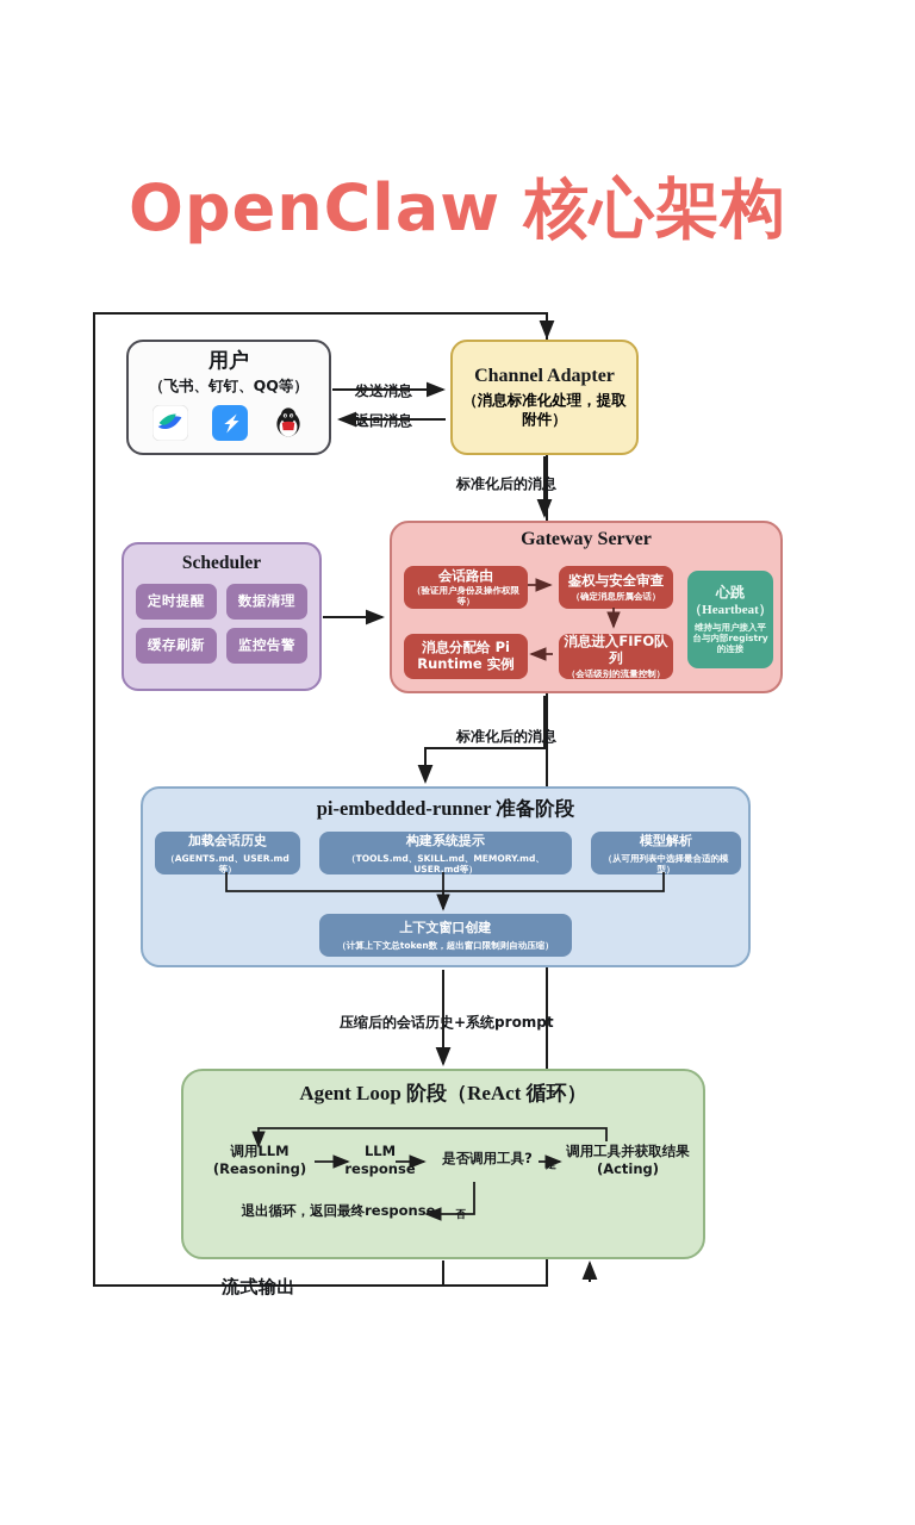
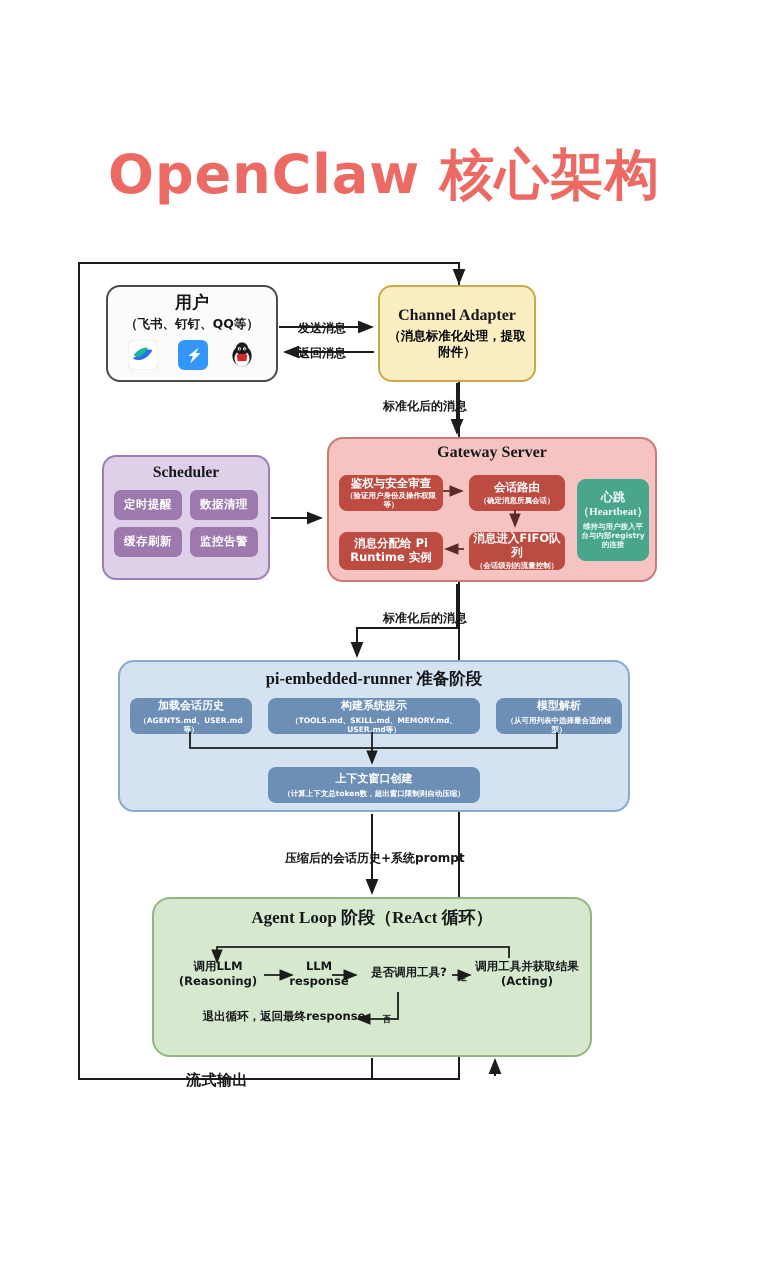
  OpenClaw 核心架构
  流式输出
  用户
  （飞书、钉钉、QQ等）
  Channel Adapter
  （消息标准化处理，提取附件）
  Scheduler
  定时提醒
  数据清理
  缓存刷新
  监控告警
  Gateway Server
- 会话路由
+ 鉴权与安全审查
  （验证用户身份及操作权限等）
- 鉴权与安全审查
+ 会话路由
  （确定消息所属会话）
  消息进入FIFO队列
  （会话级别的流量控制）
  消息分配给 Pi Runtime 实例
  心跳
  （Heartbeat）
  维持与用户接入平台与内部registry的连接
  pi-embedded-runner 准备阶段
  加载会话历史
  （AGENTS.md、USER.md等）
  构建系统提示
  （TOOLS.md、SKILL.md、MEMORY.md、USER.md等）
  模型解析
  （从可用列表中选择最合适的模型）
  上下文窗口创建
  （计算上下文总token数，超出窗口限制则自动压缩）
  Agent Loop 阶段（ReAct 循环）
  调用LLM
  (Reasoning)
  LLM
  response
  是否调用工具?
  调用工具并获取结果
  (Acting)
  退出循环，返回最终response
  是
  否
  标准化后的消息
  标准化后的消息
  压缩后的会话历史+系统prompt
